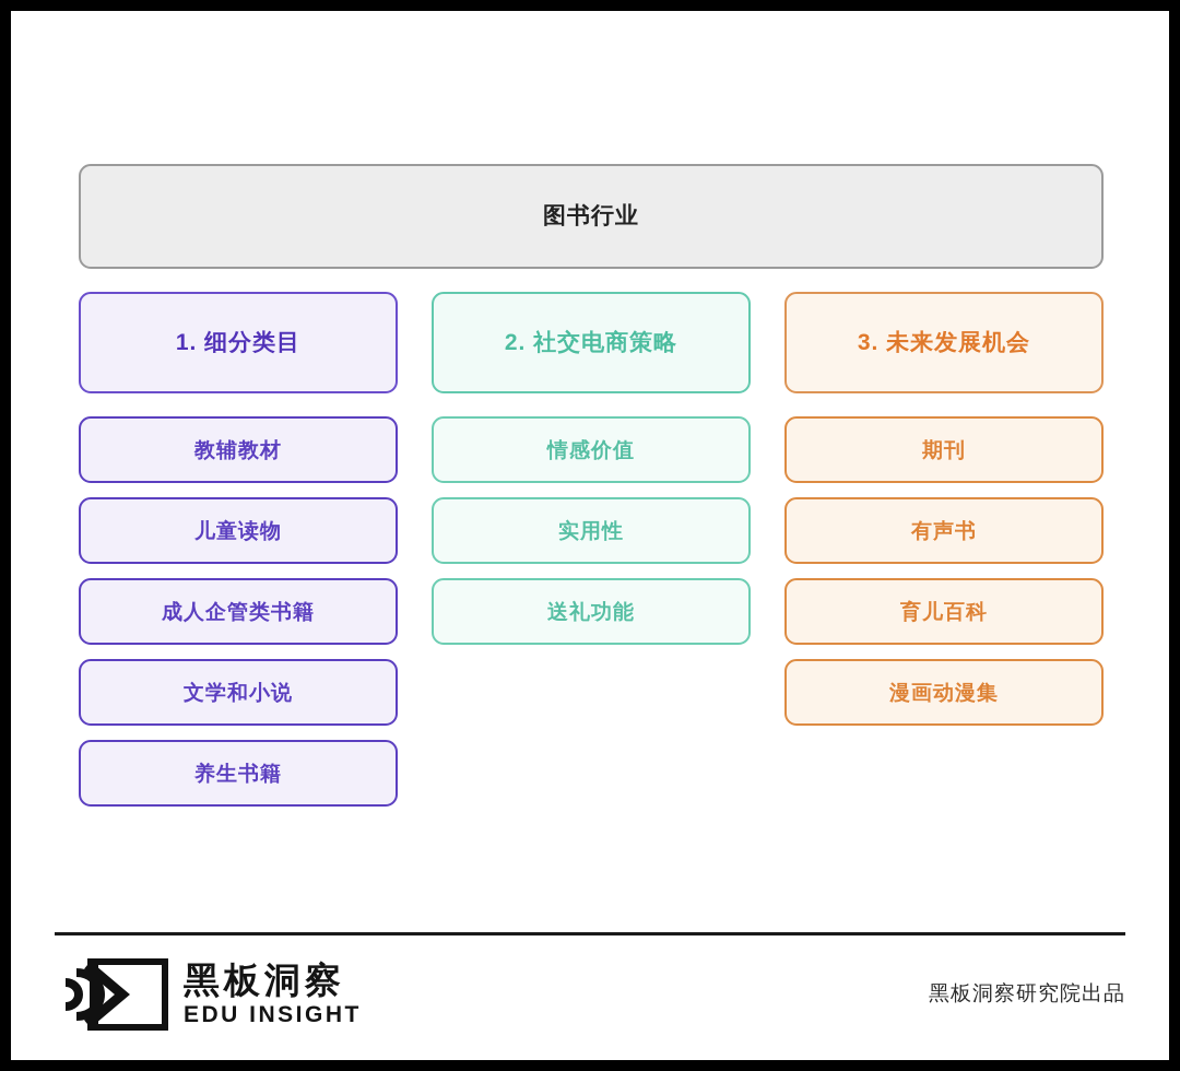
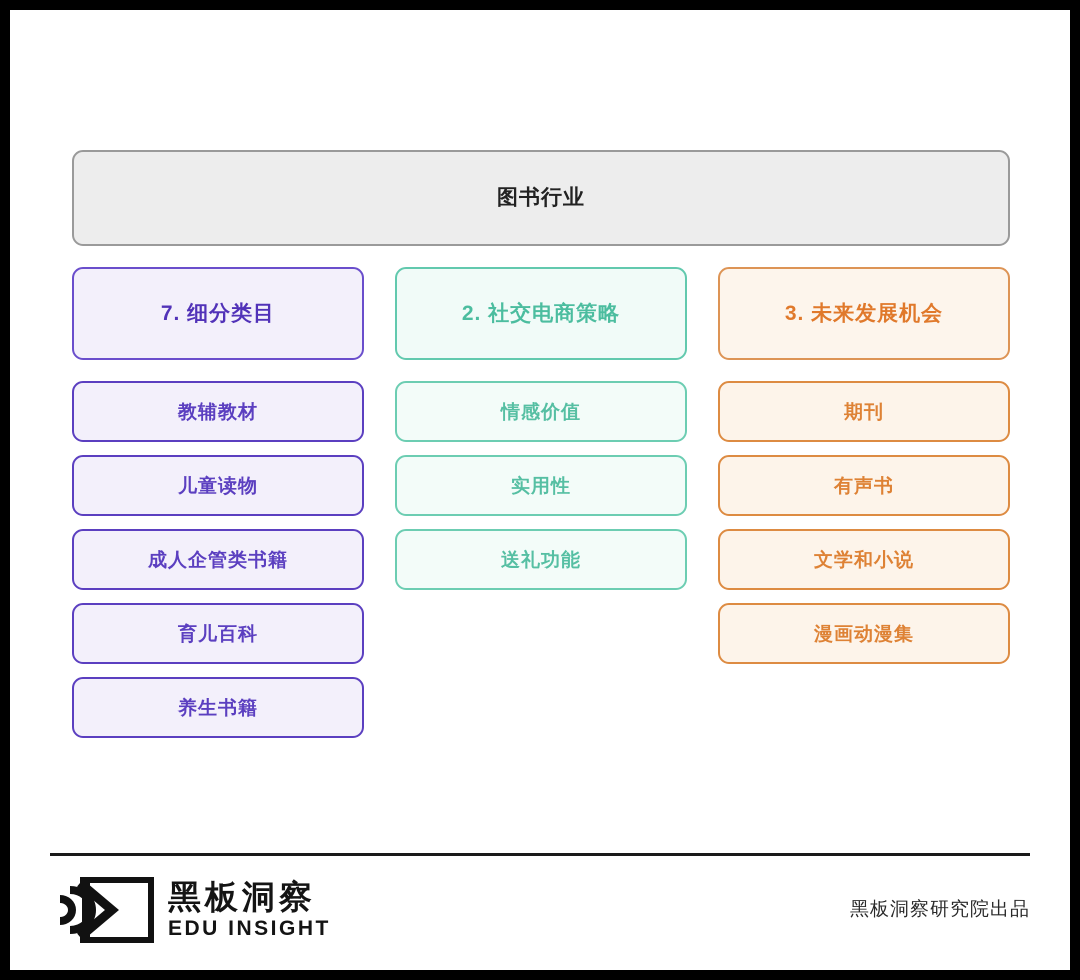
  图书行业
- 1. 细分类目
+ 7. 细分类目
  教辅教材
  儿童读物
  成人企管类书籍
- 文学和小说
+ 育儿百科
  养生书籍
  2. 社交电商策略
  情感价值
  实用性
  送礼功能
  3. 未来发展机会
  期刊
  有声书
- 育儿百科
+ 文学和小说
  漫画动漫集
  黑板洞察
  EDU INSIGHT
  黑板洞察研究院出品
